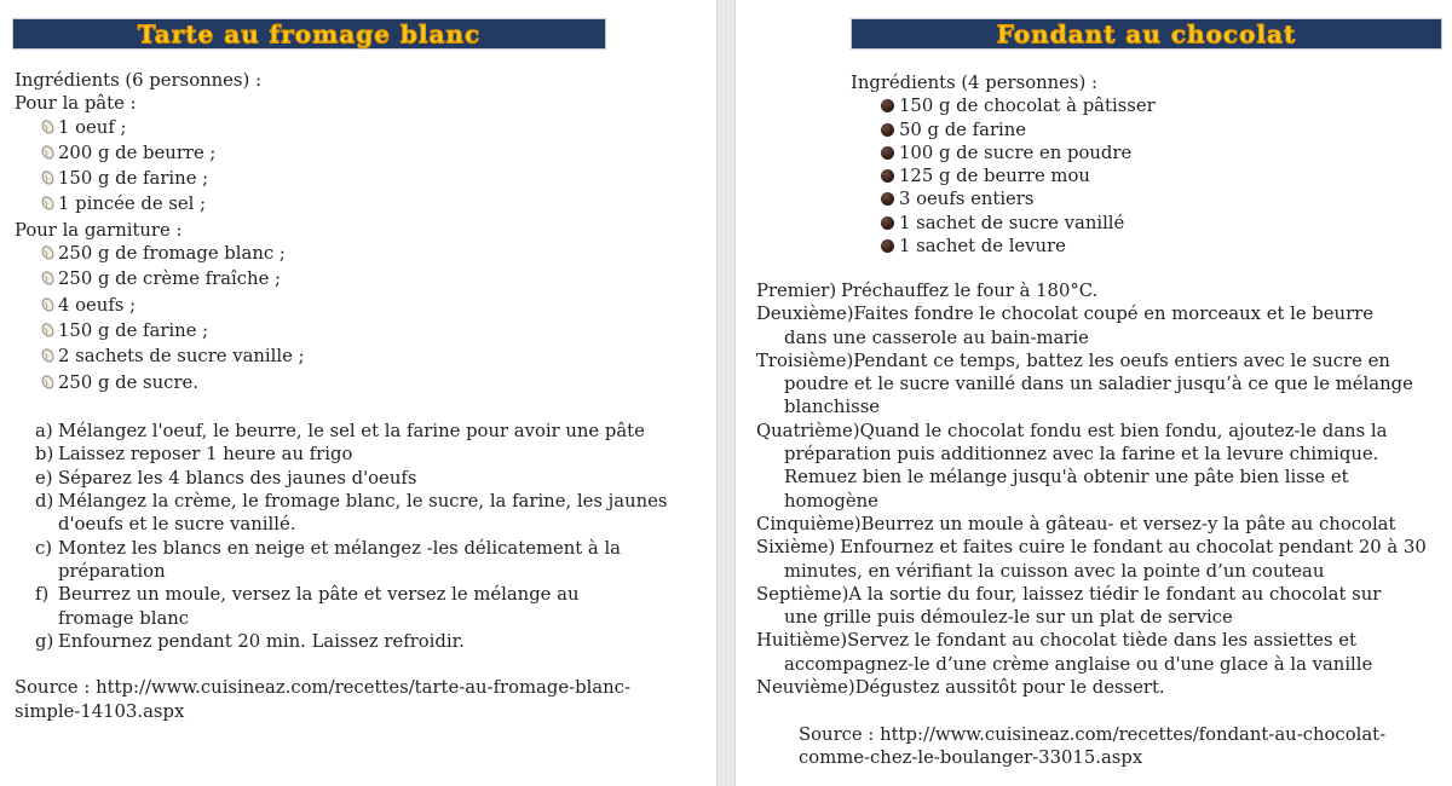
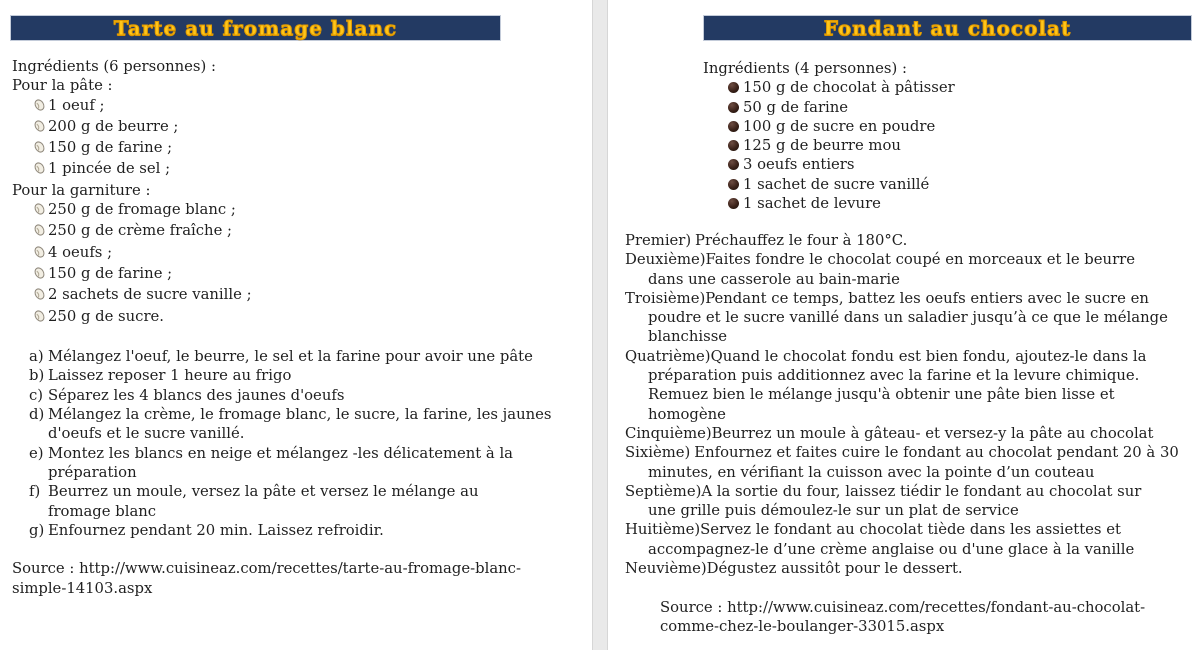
  Tarte au fromage blanc
  Ingrédients (6 personnes) :
  Pour la pâte :
  1 oeuf ;
  200 g de beurre ;
  150 g de farine ;
  1 pincée de sel ;
  Pour la garniture :
  250 g de fromage blanc ;
  250 g de crème fraîche ;
  4 oeufs ;
  150 g de farine ;
  2 sachets de sucre vanille ;
  250 g de sucre.
  a) Mélangez l'oeuf, le beurre, le sel et la farine pour avoir une pâte
  b) Laissez reposer 1 heure au frigo
- e) Séparez les 4 blancs des jaunes d'oeufs
+ c) Séparez les 4 blancs des jaunes d'oeufs
  d) Mélangez la crème, le fromage blanc, le sucre, la farine, les jaunes
  d'oeufs et le sucre vanillé.
- c) Montez les blancs en neige et mélangez -les délicatement à la
+ e) Montez les blancs en neige et mélangez -les délicatement à la
  préparation
  f) Beurrez un moule, versez la pâte et versez le mélange au
  fromage blanc
  g) Enfournez pendant 20 min. Laissez refroidir.
  Source : http://www.cuisineaz.com/recettes/tarte-au-fromage-blanc-
  simple-14103.aspx
  Fondant au chocolat
  Ingrédients (4 personnes) :
  150 g de chocolat à pâtisser
  50 g de farine
  100 g de sucre en poudre
  125 g de beurre mou
  3 oeufs entiers
  1 sachet de sucre vanillé
  1 sachet de levure
  Premier) Préchauffez le four à 180°C.
  Deuxième)Faites fondre le chocolat coupé en morceaux et le beurre
  dans une casserole au bain-marie
  Troisième)Pendant ce temps, battez les oeufs entiers avec le sucre en
  poudre et le sucre vanillé dans un saladier jusqu’à ce que le mélange
  blanchisse
  Quatrième)Quand le chocolat fondu est bien fondu, ajoutez-le dans la
  préparation puis additionnez avec la farine et la levure chimique.
  Remuez bien le mélange jusqu'à obtenir une pâte bien lisse et
  homogène
  Cinquième)Beurrez un moule à gâteau- et versez-y la pâte au chocolat
  Sixième) Enfournez et faites cuire le fondant au chocolat pendant 20 à 30
  minutes, en vérifiant la cuisson avec la pointe d’un couteau
  Septième)A la sortie du four, laissez tiédir le fondant au chocolat sur
  une grille puis démoulez-le sur un plat de service
  Huitième)Servez le fondant au chocolat tiède dans les assiettes et
  accompagnez-le d’une crème anglaise ou d'une glace à la vanille
  Neuvième)Dégustez aussitôt pour le dessert.
  Source : http://www.cuisineaz.com/recettes/fondant-au-chocolat-
  comme-chez-le-boulanger-33015.aspx
